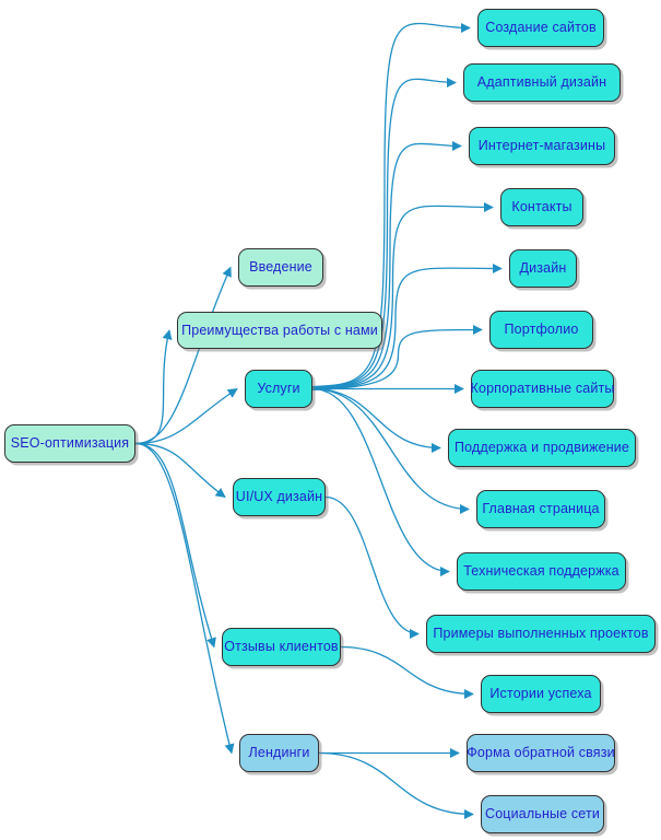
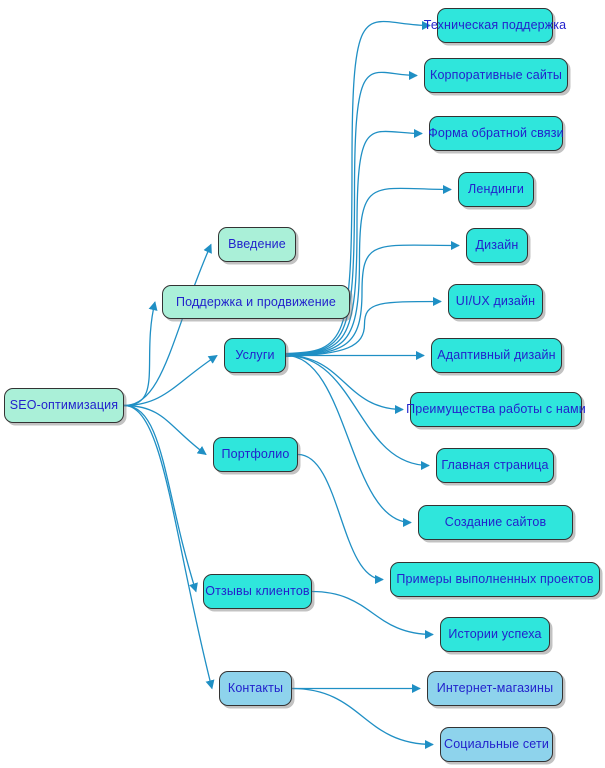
  SEO-оптимизация
  Введение
- Преимущества работы с нами
+ Поддержка и продвижение
  Услуги
- UI/UX дизайн
+ Портфолио
  Отзывы клиентов
- Лендинги
+ Контакты
- Создание сайтов
+ Техническая поддержка
- Адаптивный дизайн
+ Корпоративные сайты
- Интернет-магазины
+ Форма обратной связи
- Контакты
+ Лендинги
  Дизайн
- Портфолио
+ UI/UX дизайн
- Корпоративные сайты
+ Адаптивный дизайн
- Поддержка и продвижение
+ Преимущества работы с нами
  Главная страница
- Техническая поддержка
+ Создание сайтов
  Примеры выполненных проектов
  Истории успеха
- Форма обратной связи
+ Интернет-магазины
  Социальные сети
